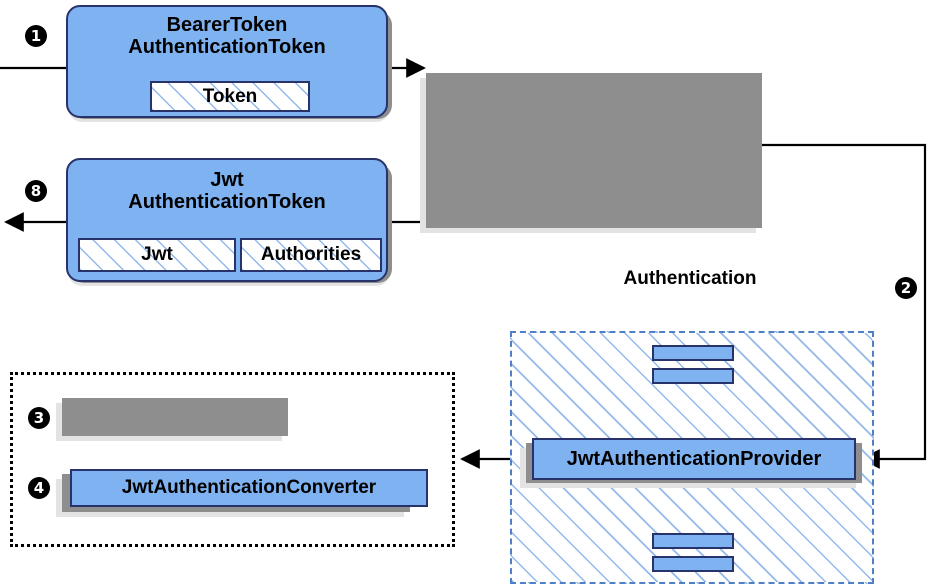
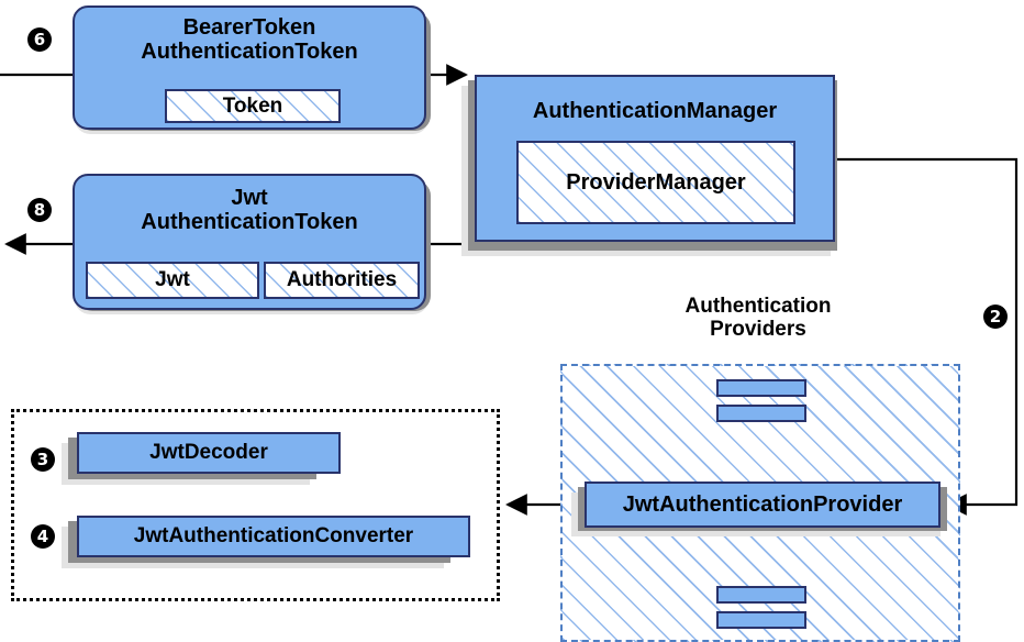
  Authentication
+ Providers
  JwtAuthenticationProvider
+ JwtDecoder
  JwtAuthenticationConverter
+ AuthenticationManager
+ ProviderManager
  BearerToken
  AuthenticationToken
  Token
  Jwt
  AuthenticationToken
  Jwt
  Authorities
- 1
+ 6
  2
  3
  4
  8
